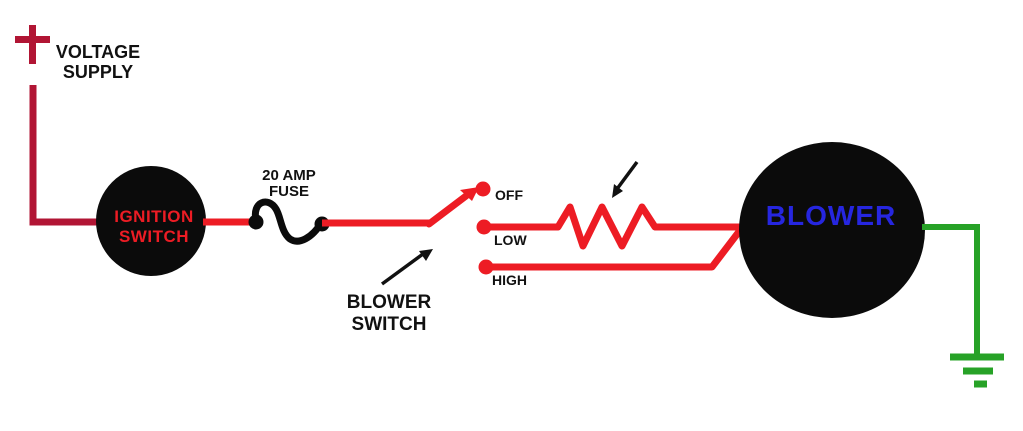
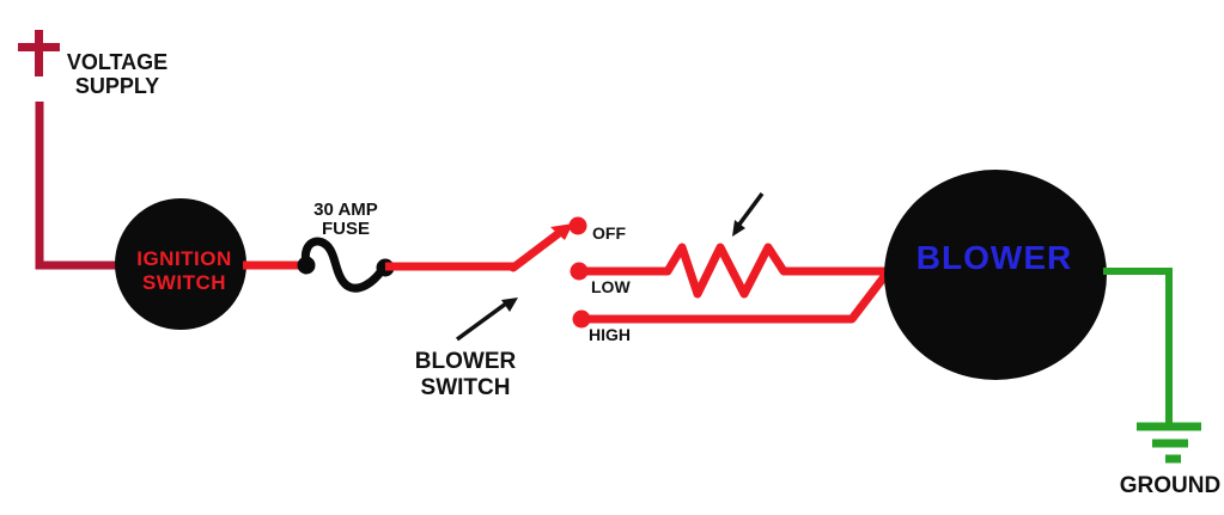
  VOLTAGE
  SUPPLY
  IGNITION
  SWITCH
- 20 AMP
+ 30 AMP
  FUSE
  OFF
  LOW
  HIGH
  BLOWER
  SWITCH
  BLOWER
+ GROUND
